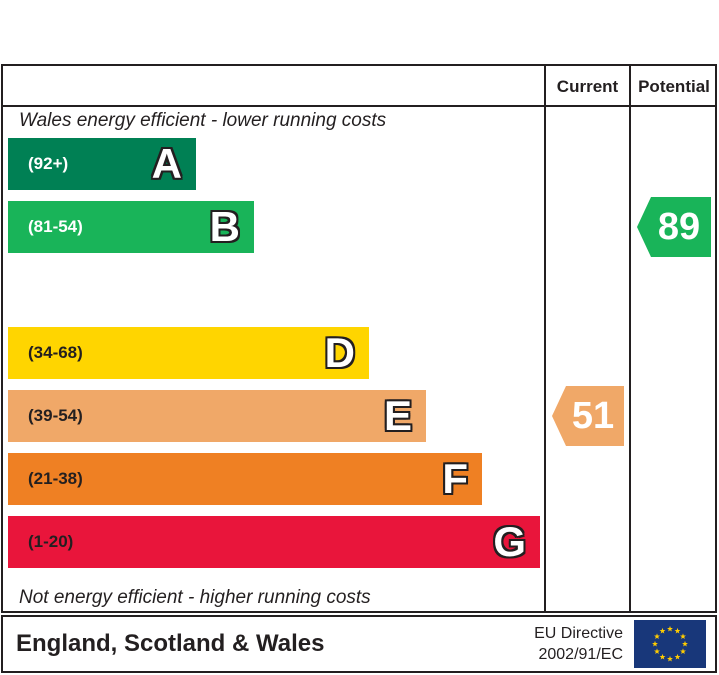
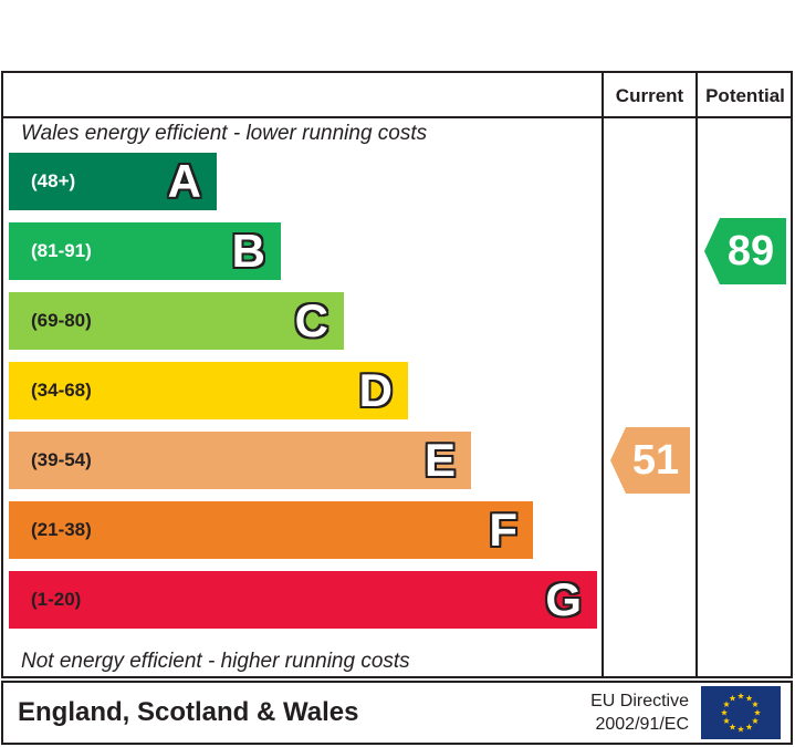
  Current
  Potential
  Wales energy efficient - lower running costs
  Not energy efficient - higher running costs
- (92+)
+ (48+)
  A
- (81-54)
+ (81-91)
  B
+ (69-80)
+ C
  (34-68)
  D
  (39-54)
  E
  (21-38)
  F
  (1-20)
  G
  51
  89
  England, Scotland & Wales
  EU Directive
  2002/91/EC
